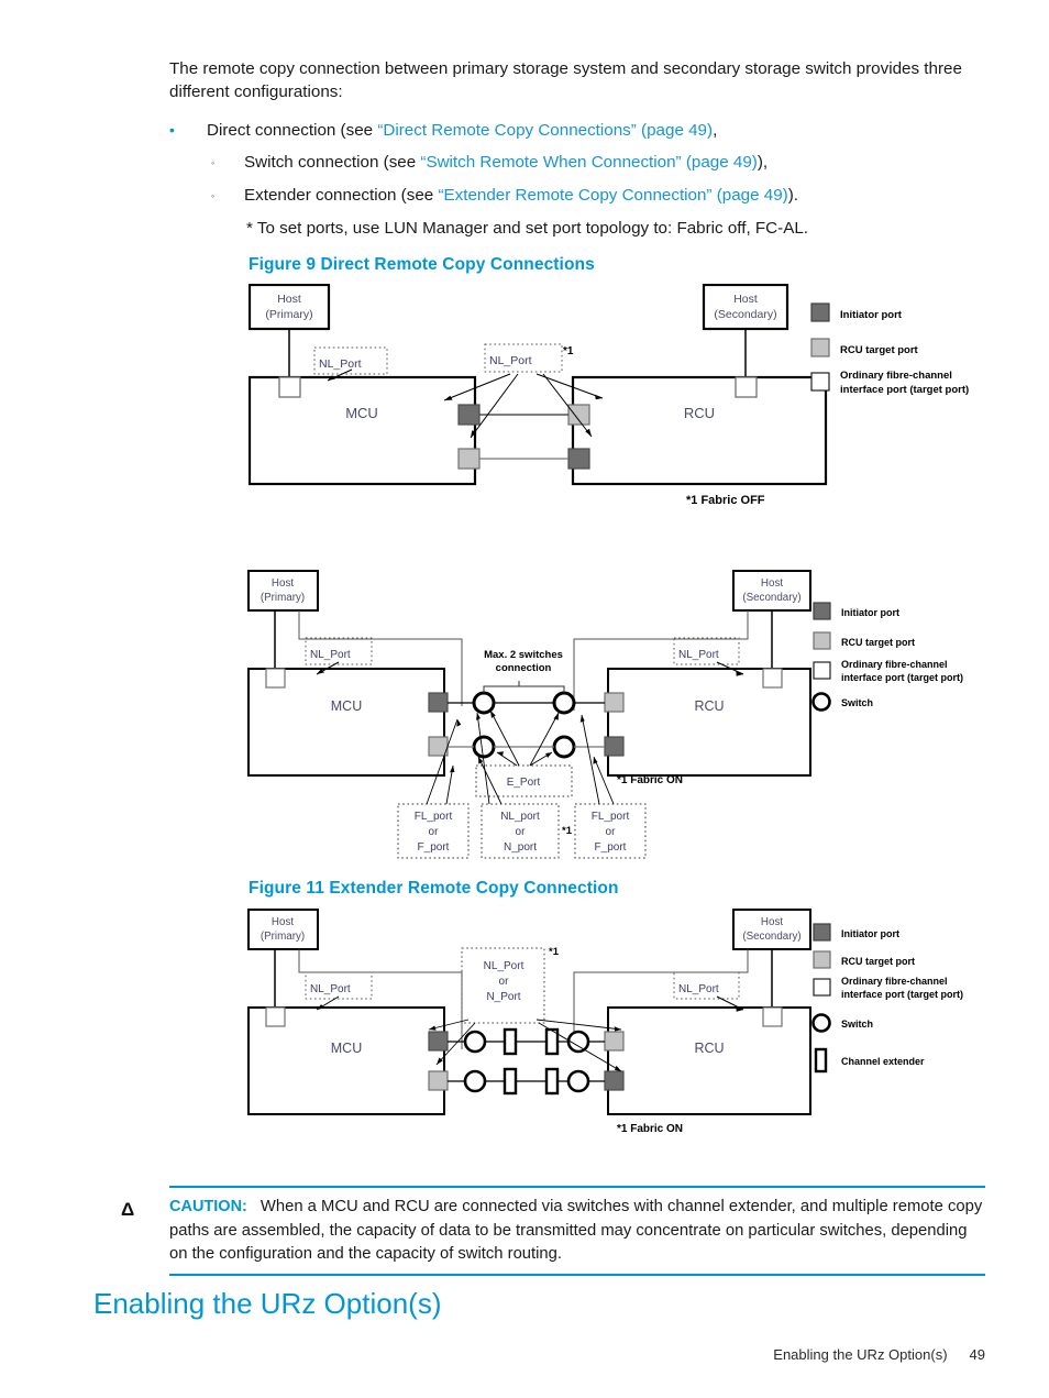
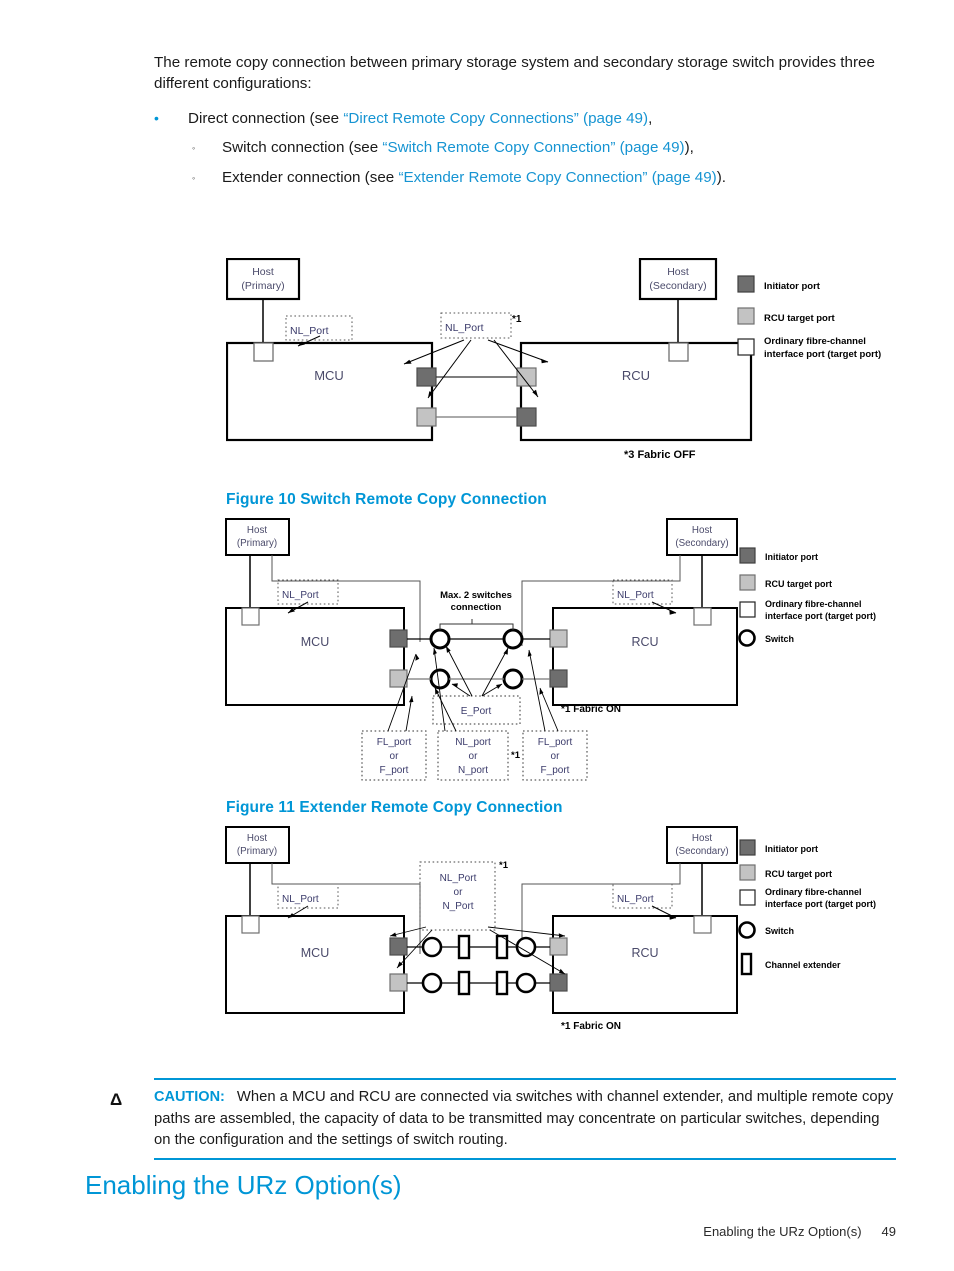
  The remote copy connection between primary storage system and secondary storage switch provides three different configurations:
  •
  Direct connection (see “Direct Remote Copy Connections” (page 49),
  ◦
- Switch connection (see “Switch Remote When Connection” (page 49)),
+ Switch connection (see “Switch Remote Copy Connection” (page 49)),
  ◦
  Extender connection (see “Extender Remote Copy Connection” (page 49)).
- * To set ports, use LUN Manager and set port topology to: Fabric off, FC-AL.
- Figure 9 Direct Remote Copy Connections
  Host
  (Primary)
  Host
  (Secondary)
  MCU
  RCU
  NL_Port
  NL_Port
  *1
- *1 Fabric OFF
+ *3 Fabric OFF
  Initiator port
  RCU target port
  Ordinary fibre-channel
  interface port (target port)
+ Figure 10 Switch Remote Copy Connection
  Host
  (Primary)
  Host
  (Secondary)
  MCU
  RCU
  Max. 2 switches
  connection
  NL_Port
  NL_Port
  E_Port
  FL_port
  or
  F_port
  NL_port
  or
  N_port
  *1
  FL_port
  or
  F_port
  *1 Fabric ON
  Initiator port
  RCU target port
  Ordinary fibre-channel
  interface port (target port)
  Switch
  Figure 11 Extender Remote Copy Connection
  Host
  (Primary)
  Host
  (Secondary)
  MCU
  RCU
  NL_Port
  NL_Port
  NL_Port
  or
  N_Port
  *1
  *1 Fabric ON
  Initiator port
  RCU target port
  Ordinary fibre-channel
  interface port (target port)
  Switch
  Channel extender
  Δ
- CAUTION: When a MCU and RCU are connected via switches with channel extender, and multiple remote copy paths are assembled, the capacity of data to be transmitted may concentrate on particular switches, depending on the configuration and the capacity of switch routing.
+ CAUTION: When a MCU and RCU are connected via switches with channel extender, and multiple remote copy paths are assembled, the capacity of data to be transmitted may concentrate on particular switches, depending on the configuration and the settings of switch routing.
  Enabling the URz Option(s)
  Enabling the URz Option(s)
  49
